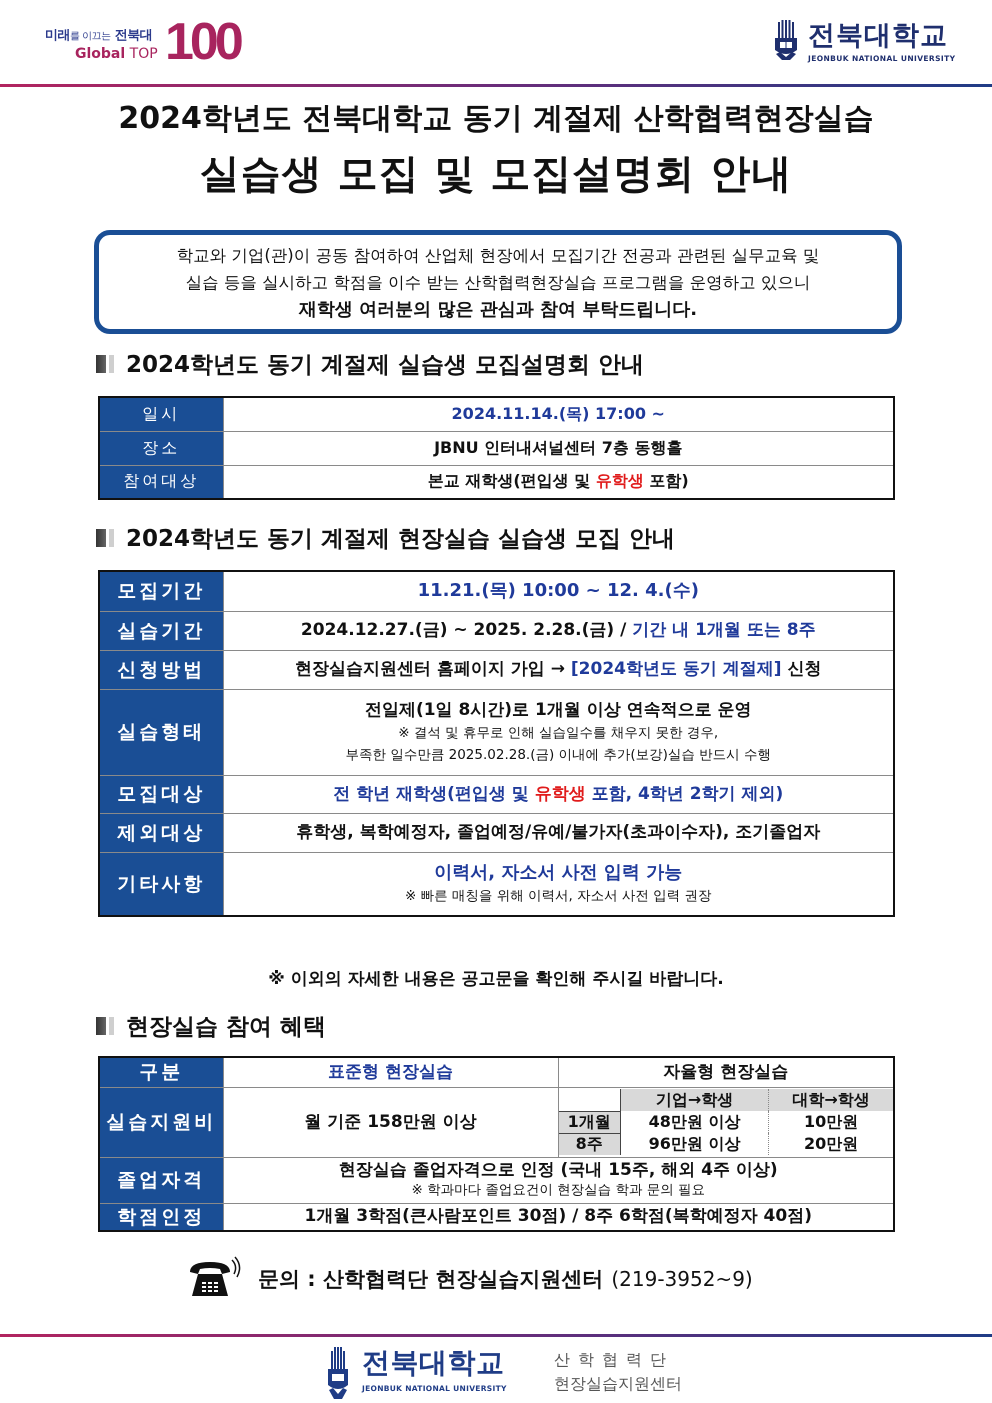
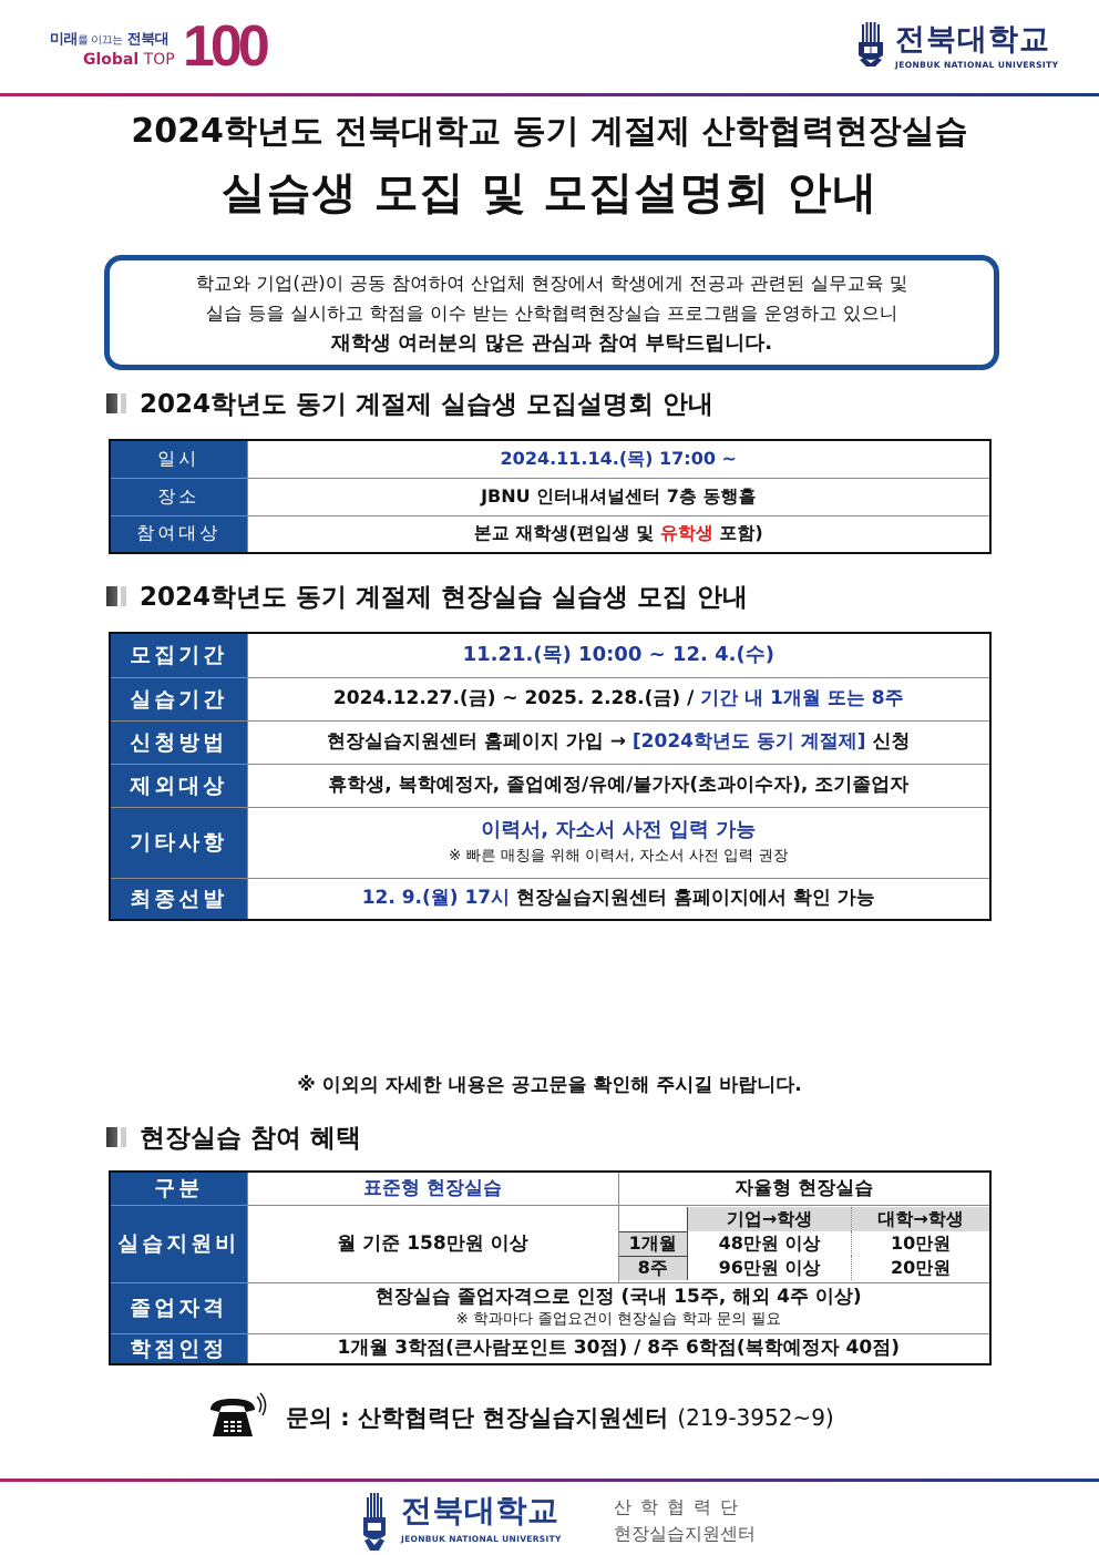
  미래를 이끄는 전북대
  Global TOP
  100
  전북대학교
  JEONBUK NATIONAL UNIVERSITY
  2024학년도 전북대학교 동기 계절제 산학협력현장실습
  실습생 모집 및 모집설명회 안내
- 학교와 기업(관)이 공동 참여하여 산업체 현장에서 모집기간 전공과 관련된 실무교육 및
+ 학교와 기업(관)이 공동 참여하여 산업체 현장에서 학생에게 전공과 관련된 실무교육 및
  실습 등을 실시하고 학점을 이수 받는 산학협력현장실습 프로그램을 운영하고 있으니
  재학생 여러분의 많은 관심과 참여 부탁드립니다.
  2024학년도 동기 계절제 실습생 모집설명회 안내
  일시	2024.11.14.(목) 17:00 ~
  장소	JBNU 인터내셔널센터 7층 동행홀
  참여대상	본교 재학생(편입생 및 유학생 포함)
  2024학년도 동기 계절제 현장실습 실습생 모집 안내
  모집기간	11.21.(목) 10:00 ~ 12. 4.(수)
  실습기간	2024.12.27.(금) ~ 2025. 2.28.(금) / 기간 내 1개월 또는 8주
  신청방법	현장실습지원센터 홈페이지 가입 → [2024학년도 동기 계절제] 신청
- 실습형태	전일제(1일 8시간)로 1개월 이상 연속적으로 운영 ※ 결석 및 휴무로 인해 실습일수를 채우지 못한 경우, 부족한 일수만큼 2025.02.28.(금) 이내에 추가(보강)실습 반드시 수행
- 모집대상	전 학년 재학생(편입생 및 유학생 포함, 4학년 2학기 제외)
  제외대상	휴학생, 복학예정자, 졸업예정/유예/불가자(초과이수자), 조기졸업자
  기타사항	이력서, 자소서 사전 입력 가능 ※ 빠른 매칭을 위해 이력서, 자소서 사전 입력 권장
+ 최종선발	12. 9.(월) 17시 현장실습지원센터 홈페이지에서 확인 가능
  ※ 이외의 자세한 내용은 공고문을 확인해 주시길 바랍니다.
  현장실습 참여 혜택
  구분	표준형 현장실습	자율형 현장실습
  실습지원비	월 기준 158만원 이상
  	기업→학생	대학→학생
  1개월	48만원 이상	10만원
  8주	96만원 이상	20만원
  졸업자격	현장실습 졸업자격으로 인정 (국내 15주, 해외 4주 이상) ※ 학과마다 졸업요건이 현장실습 학과 문의 필요
  학점인정	1개월 3학점(큰사람포인트 30점) / 8주 6학점(복학예정자 40점)
  문의 : 산학협력단 현장실습지원센터 (219-3952~9)
  전북대학교
  JEONBUK NATIONAL UNIVERSITY
  산학협력단
  현장실습지원센터
